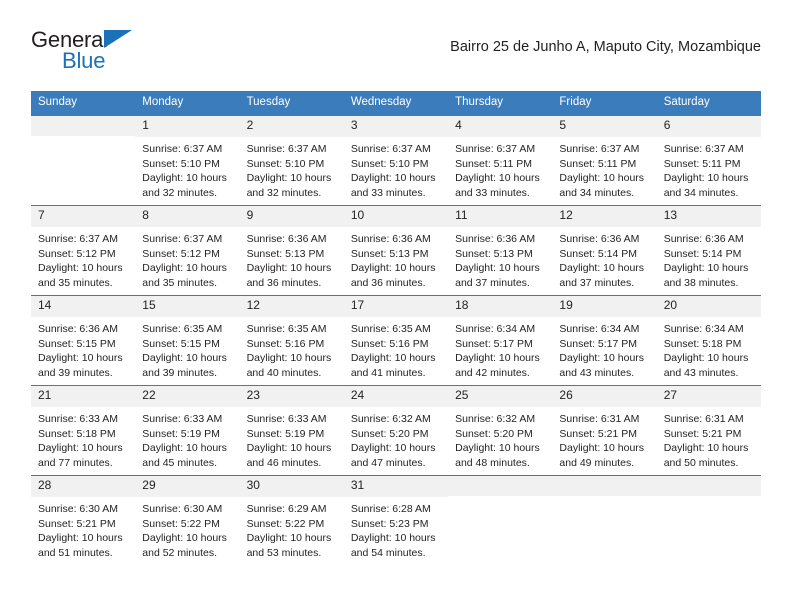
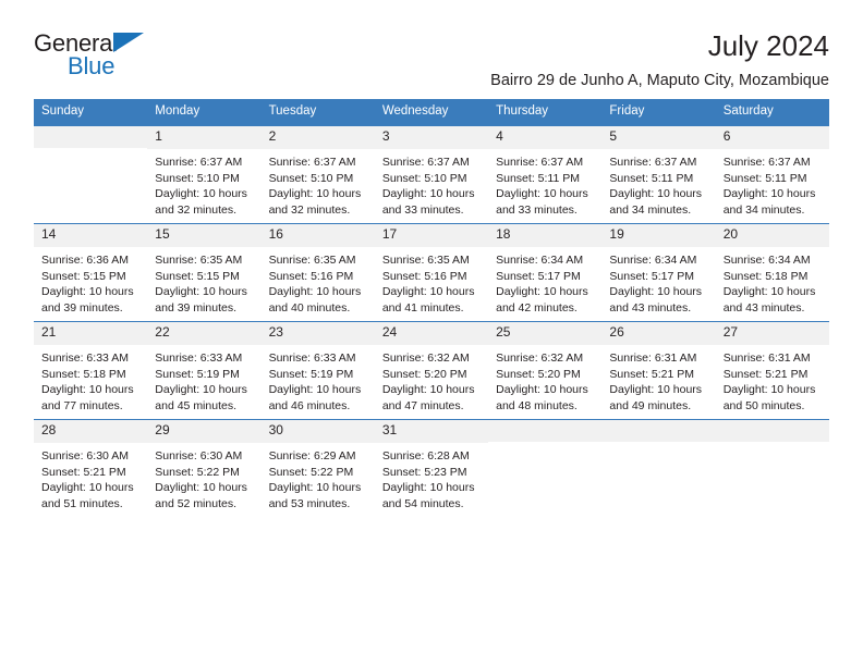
  General
  Blue
+ July 2024
- Bairro 25 de Junho A, Maputo City, Mozambique
+ Bairro 29 de Junho A, Maputo City, Mozambique
  Sunday	Monday	Tuesday	Wednesday	Thursday	Friday	Saturday
  	1Sunrise: 6:37 AMSunset: 5:10 PMDaylight: 10 hoursand 32 minutes.	2Sunrise: 6:37 AMSunset: 5:10 PMDaylight: 10 hoursand 32 minutes.	3Sunrise: 6:37 AMSunset: 5:10 PMDaylight: 10 hoursand 33 minutes.	4Sunrise: 6:37 AMSunset: 5:11 PMDaylight: 10 hoursand 33 minutes.	5Sunrise: 6:37 AMSunset: 5:11 PMDaylight: 10 hoursand 34 minutes.	6Sunrise: 6:37 AMSunset: 5:11 PMDaylight: 10 hoursand 34 minutes.
- 7Sunrise: 6:37 AMSunset: 5:12 PMDaylight: 10 hoursand 35 minutes.	8Sunrise: 6:37 AMSunset: 5:12 PMDaylight: 10 hoursand 35 minutes.	9Sunrise: 6:36 AMSunset: 5:13 PMDaylight: 10 hoursand 36 minutes.	10Sunrise: 6:36 AMSunset: 5:13 PMDaylight: 10 hoursand 36 minutes.	11Sunrise: 6:36 AMSunset: 5:13 PMDaylight: 10 hoursand 37 minutes.	12Sunrise: 6:36 AMSunset: 5:14 PMDaylight: 10 hoursand 37 minutes.	13Sunrise: 6:36 AMSunset: 5:14 PMDaylight: 10 hoursand 38 minutes.
- 14Sunrise: 6:36 AMSunset: 5:15 PMDaylight: 10 hoursand 39 minutes.	15Sunrise: 6:35 AMSunset: 5:15 PMDaylight: 10 hoursand 39 minutes.	12Sunrise: 6:35 AMSunset: 5:16 PMDaylight: 10 hoursand 40 minutes.	17Sunrise: 6:35 AMSunset: 5:16 PMDaylight: 10 hoursand 41 minutes.	18Sunrise: 6:34 AMSunset: 5:17 PMDaylight: 10 hoursand 42 minutes.	19Sunrise: 6:34 AMSunset: 5:17 PMDaylight: 10 hoursand 43 minutes.	20Sunrise: 6:34 AMSunset: 5:18 PMDaylight: 10 hoursand 43 minutes.
+ 14Sunrise: 6:36 AMSunset: 5:15 PMDaylight: 10 hoursand 39 minutes.	15Sunrise: 6:35 AMSunset: 5:15 PMDaylight: 10 hoursand 39 minutes.	16Sunrise: 6:35 AMSunset: 5:16 PMDaylight: 10 hoursand 40 minutes.	17Sunrise: 6:35 AMSunset: 5:16 PMDaylight: 10 hoursand 41 minutes.	18Sunrise: 6:34 AMSunset: 5:17 PMDaylight: 10 hoursand 42 minutes.	19Sunrise: 6:34 AMSunset: 5:17 PMDaylight: 10 hoursand 43 minutes.	20Sunrise: 6:34 AMSunset: 5:18 PMDaylight: 10 hoursand 43 minutes.
  21Sunrise: 6:33 AMSunset: 5:18 PMDaylight: 10 hoursand 77 minutes.	22Sunrise: 6:33 AMSunset: 5:19 PMDaylight: 10 hoursand 45 minutes.	23Sunrise: 6:33 AMSunset: 5:19 PMDaylight: 10 hoursand 46 minutes.	24Sunrise: 6:32 AMSunset: 5:20 PMDaylight: 10 hoursand 47 minutes.	25Sunrise: 6:32 AMSunset: 5:20 PMDaylight: 10 hoursand 48 minutes.	26Sunrise: 6:31 AMSunset: 5:21 PMDaylight: 10 hoursand 49 minutes.	27Sunrise: 6:31 AMSunset: 5:21 PMDaylight: 10 hoursand 50 minutes.
  28Sunrise: 6:30 AMSunset: 5:21 PMDaylight: 10 hoursand 51 minutes.	29Sunrise: 6:30 AMSunset: 5:22 PMDaylight: 10 hoursand 52 minutes.	30Sunrise: 6:29 AMSunset: 5:22 PMDaylight: 10 hoursand 53 minutes.	31Sunrise: 6:28 AMSunset: 5:23 PMDaylight: 10 hoursand 54 minutes.
